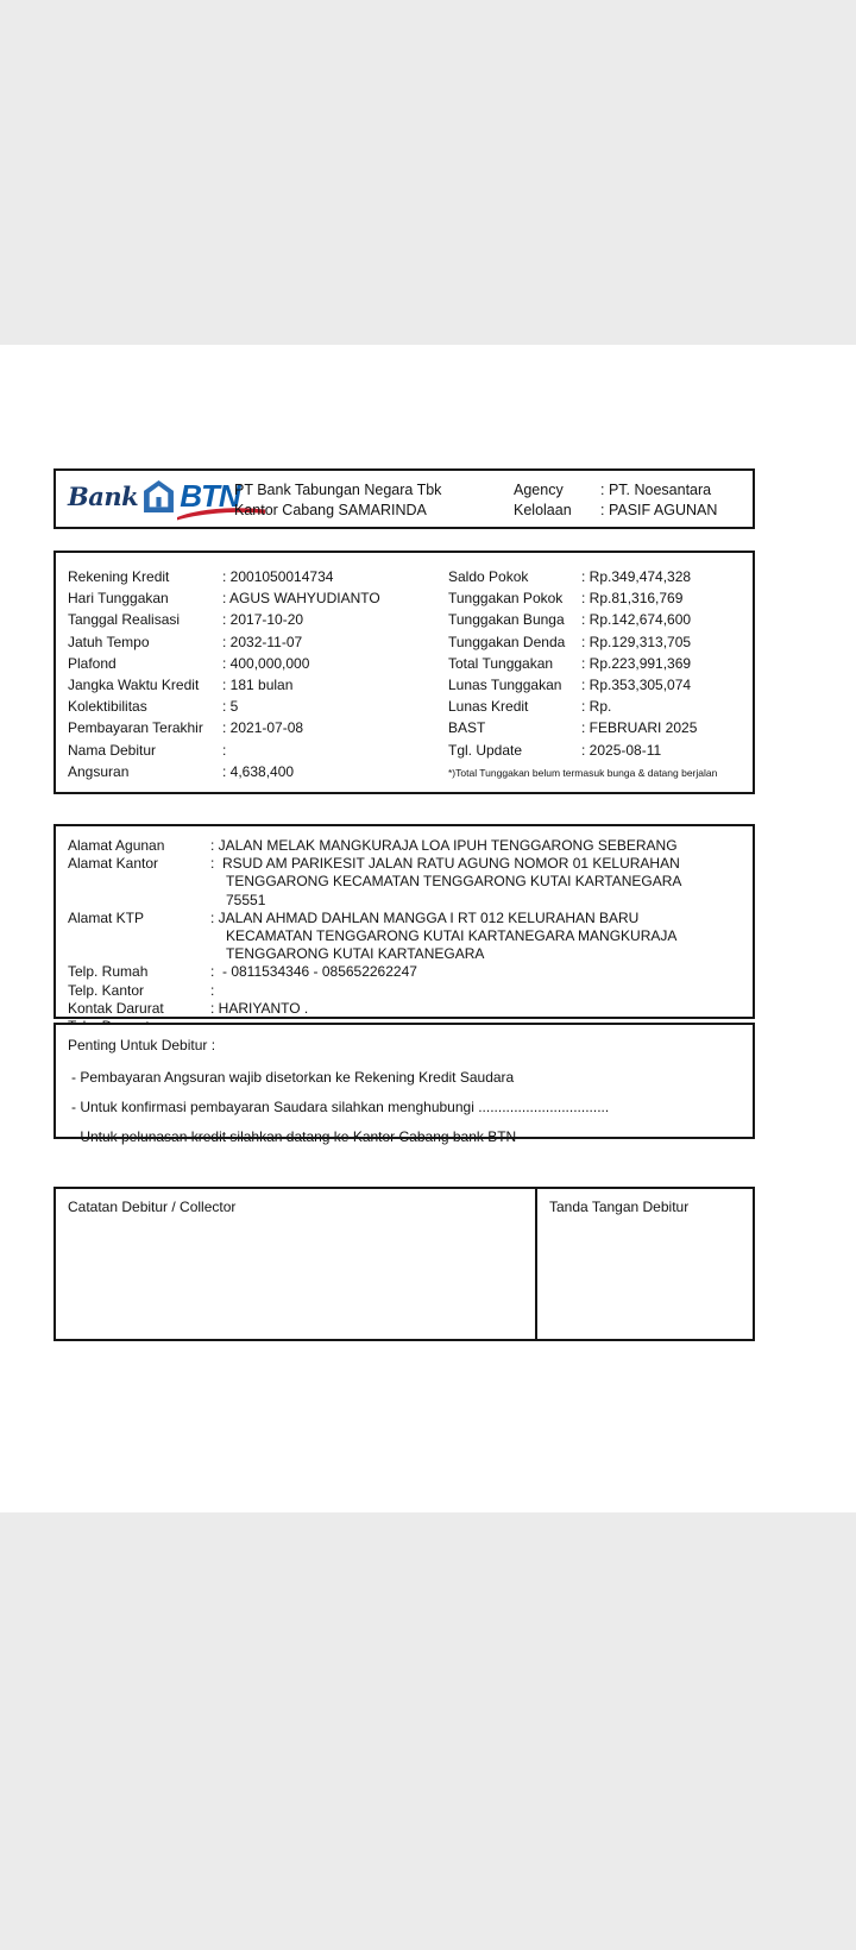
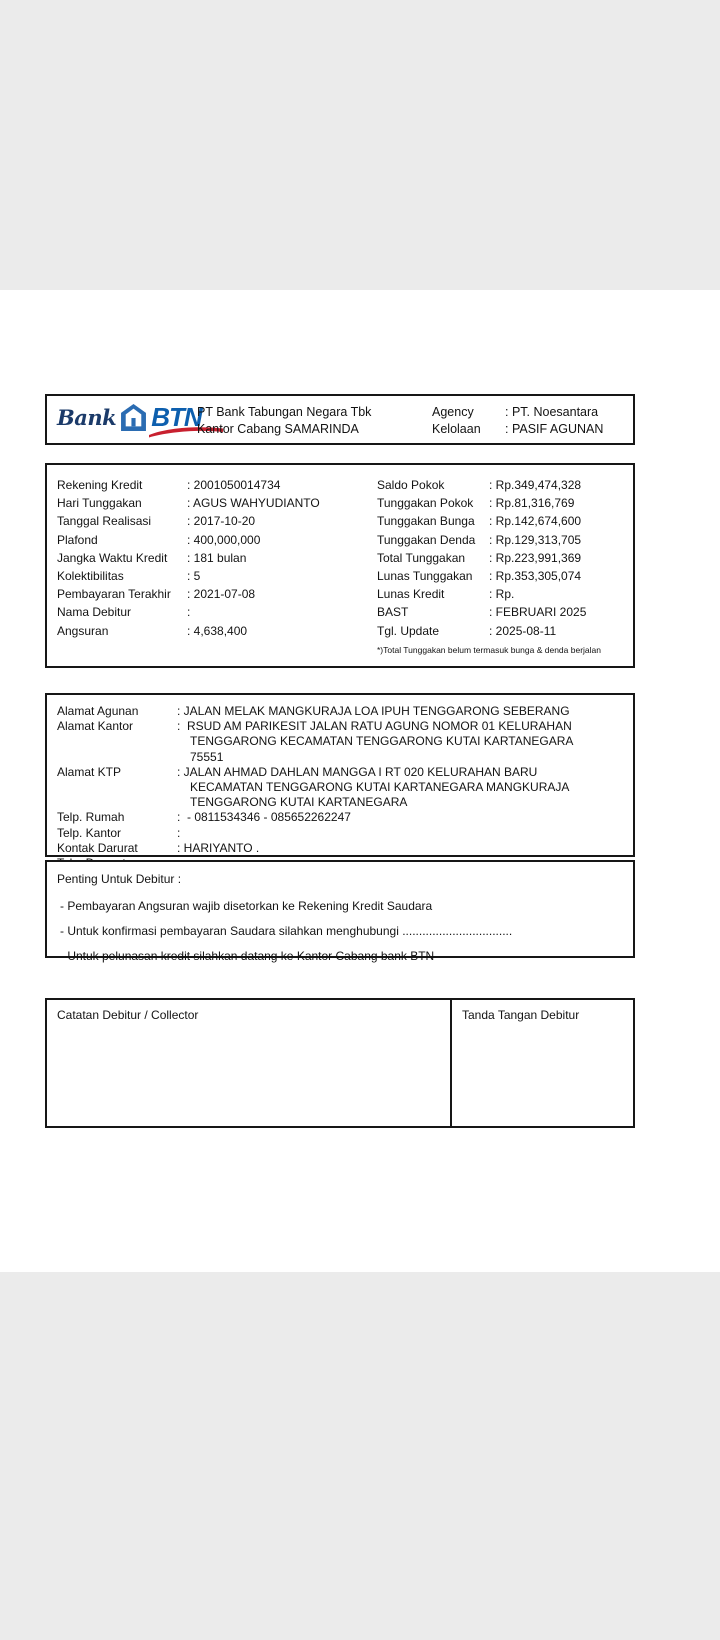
  Bank
  BTN
  PT Bank Tabungan Negara Tbk
  Kantor Cabang SAMARINDA
  Agency
  : PT. Noesantara
  Kelolaan
  : PASIF AGUNAN
  Rekening Kredit
  : 2001050014734
  Hari Tunggakan
  : AGUS WAHYUDIANTO
  Tanggal Realisasi
  : 2017-10-20
- Jatuh Tempo
- : 2032-11-07
  Plafond
  : 400,000,000
  Jangka Waktu Kredit
  : 181 bulan
  Kolektibilitas
  : 5
  Pembayaran Terakhir
  : 2021-07-08
  Nama Debitur
  :
  Angsuran
  : 4,638,400
  Saldo Pokok
  : Rp.349,474,328
  Tunggakan Pokok
  : Rp.81,316,769
  Tunggakan Bunga
  : Rp.142,674,600
  Tunggakan Denda
  : Rp.129,313,705
  Total Tunggakan
  : Rp.223,991,369
  Lunas Tunggakan
  : Rp.353,305,074
  Lunas Kredit
  : Rp.
  BAST
  : FEBRUARI 2025
  Tgl. Update
  : 2025-08-11
- *)Total Tunggakan belum termasuk bunga & datang berjalan
+ *)Total Tunggakan belum termasuk bunga & denda berjalan
  Alamat Agunan
  : JALAN MELAK MANGKURAJA LOA IPUH TENGGARONG SEBERANG
  Alamat Kantor
  : RSUD AM PARIKESIT JALAN RATU AGUNG NOMOR 01 KELURAHAN TENGGARONG KECAMATAN TENGGARONG KUTAI KARTANEGARA 75551
  Alamat KTP
- : JALAN AHMAD DAHLAN MANGGA I RT 012 KELURAHAN BARU KECAMATAN TENGGARONG KUTAI KARTANEGARA MANGKURAJA TENGGARONG KUTAI KARTANEGARA
+ : JALAN AHMAD DAHLAN MANGGA I RT 020 KELURAHAN BARU KECAMATAN TENGGARONG KUTAI KARTANEGARA MANGKURAJA TENGGARONG KUTAI KARTANEGARA
  Telp. Rumah
  : - 0811534346 - 085652262247
  Telp. Kantor
  :
  Kontak Darurat
  : HARIYANTO .
  Penting Untuk Debitur :
  - Pembayaran Angsuran wajib disetorkan ke Rekening Kredit Saudara
  - Untuk konfirmasi pembayaran Saudara silahkan menghubungi .................................
  - Untuk pelunasan kredit silahkan datang ke Kantor Cabang bank BTN
  Catatan Debitur / Collector
  Tanda Tangan Debitur
